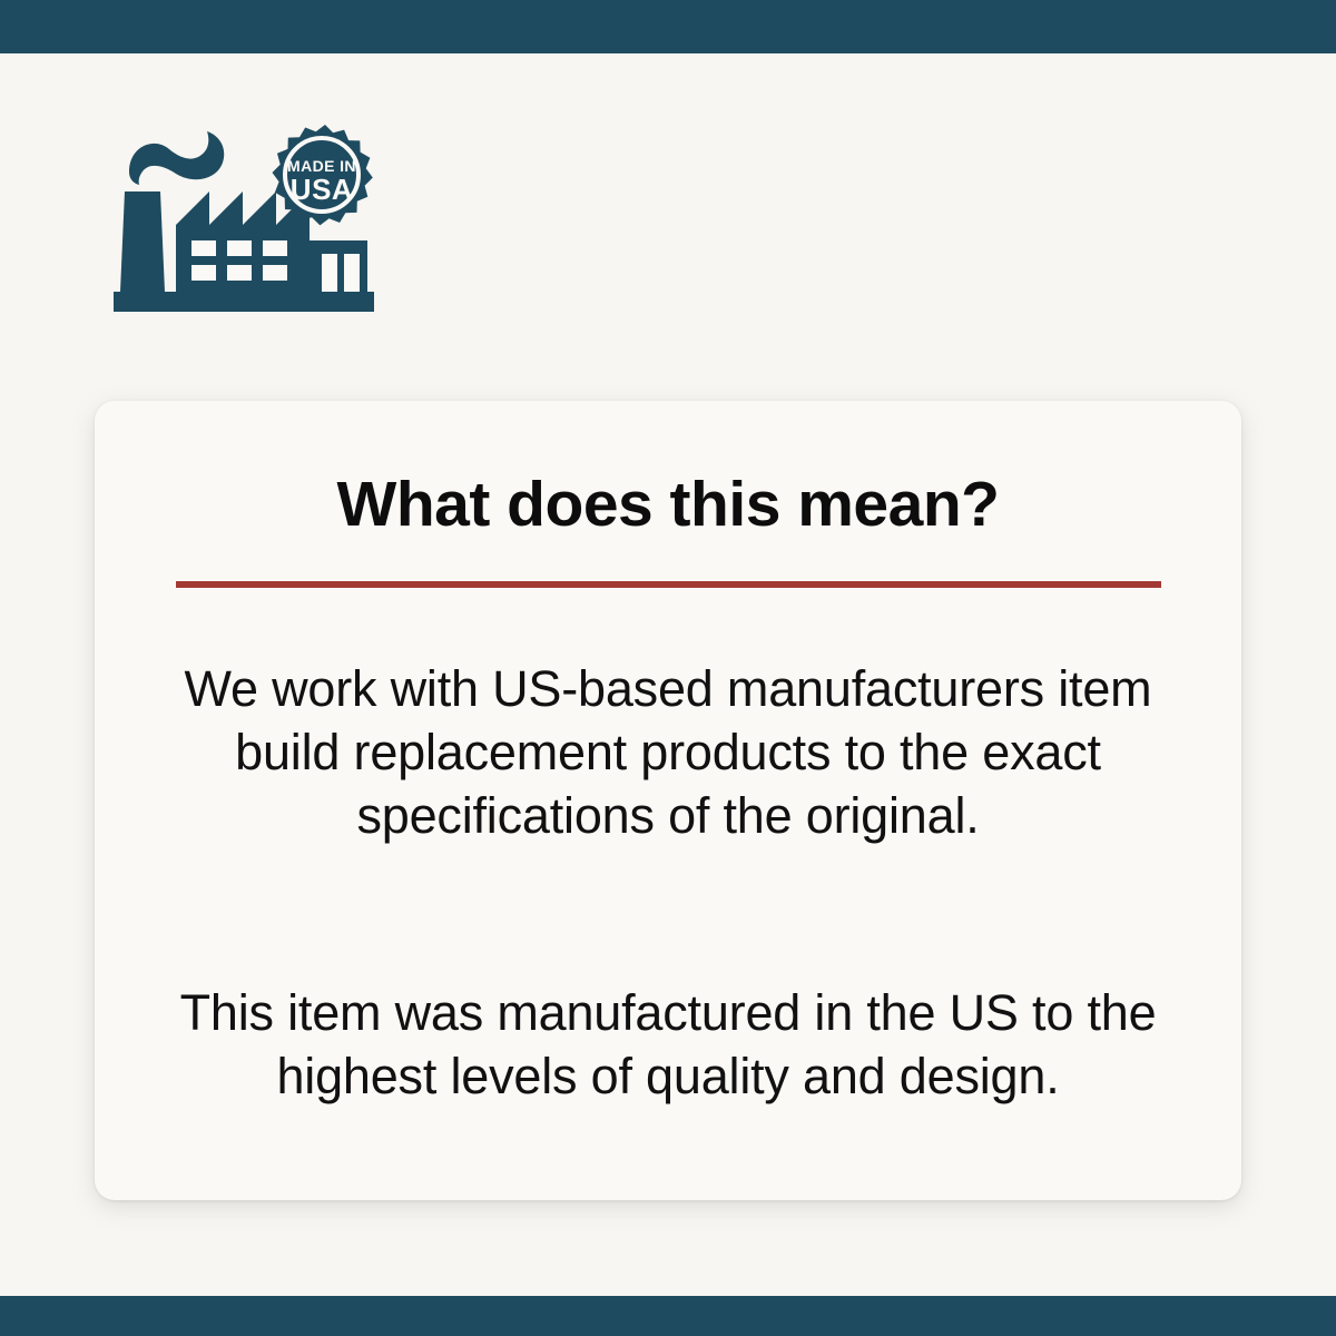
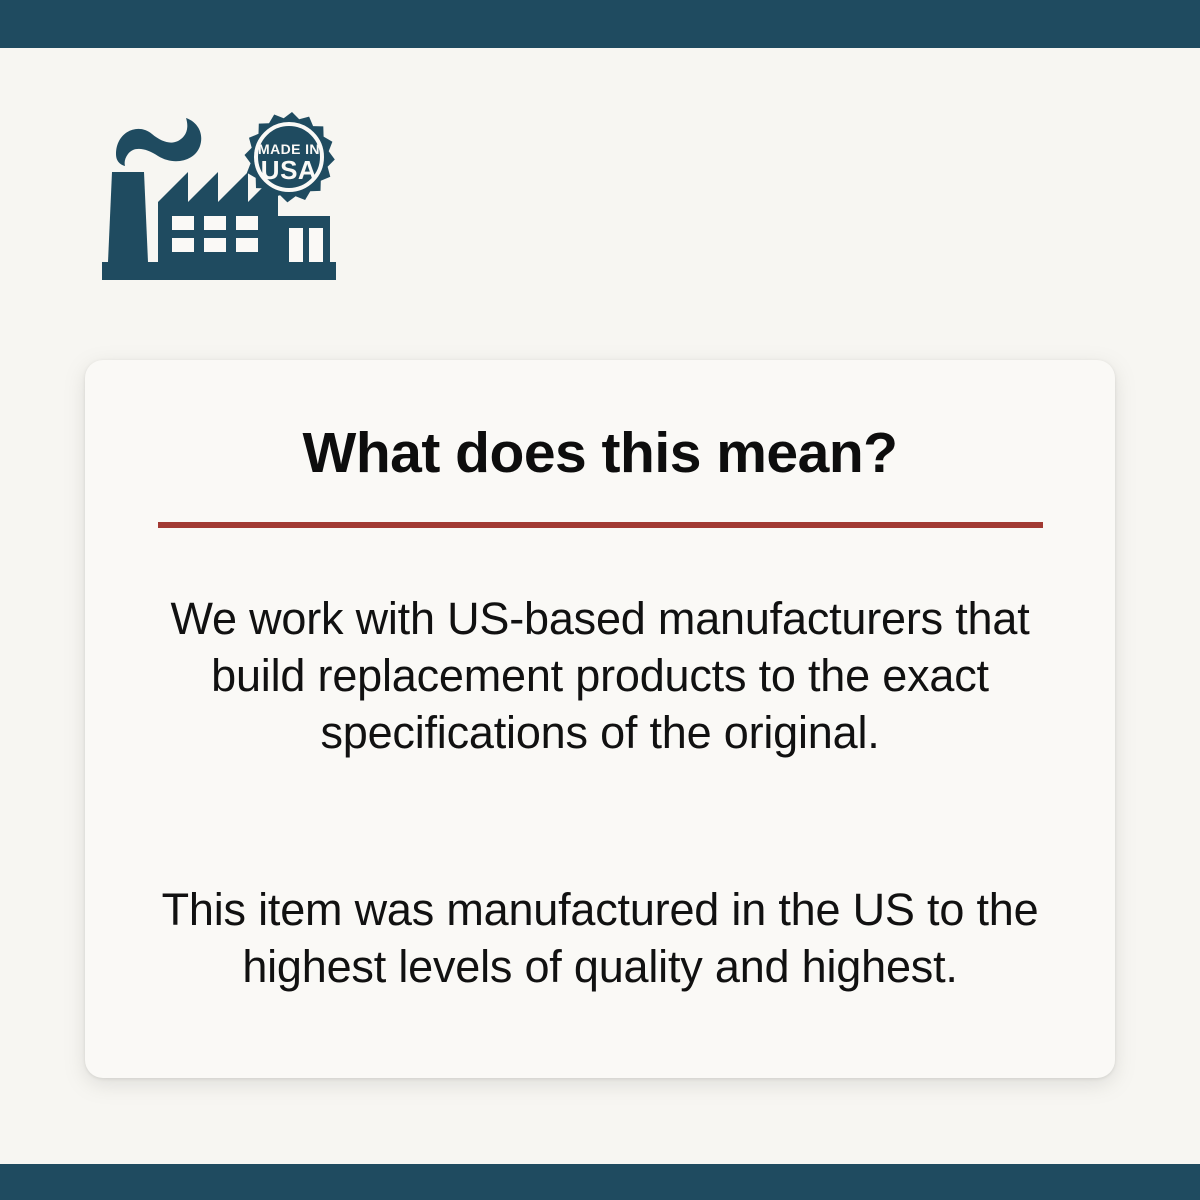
  MADE IN
  USA
  What does this mean?
- We work with US-based manufacturers item build replacement products to the exact specifications of the original.
+ We work with US-based manufacturers that build replacement products to the exact specifications of the original.
- This item was manufactured in the US to the highest levels of quality and design.
+ This item was manufactured in the US to the highest levels of quality and highest.
